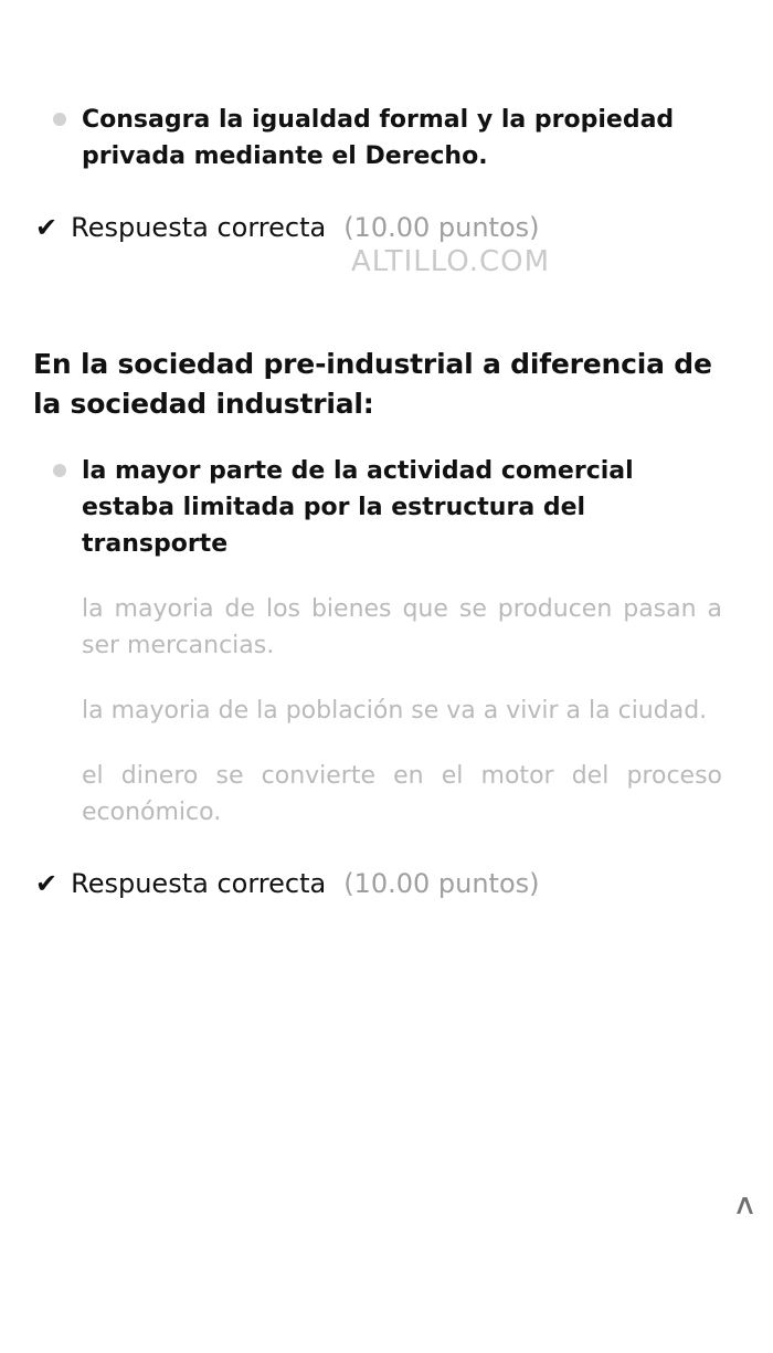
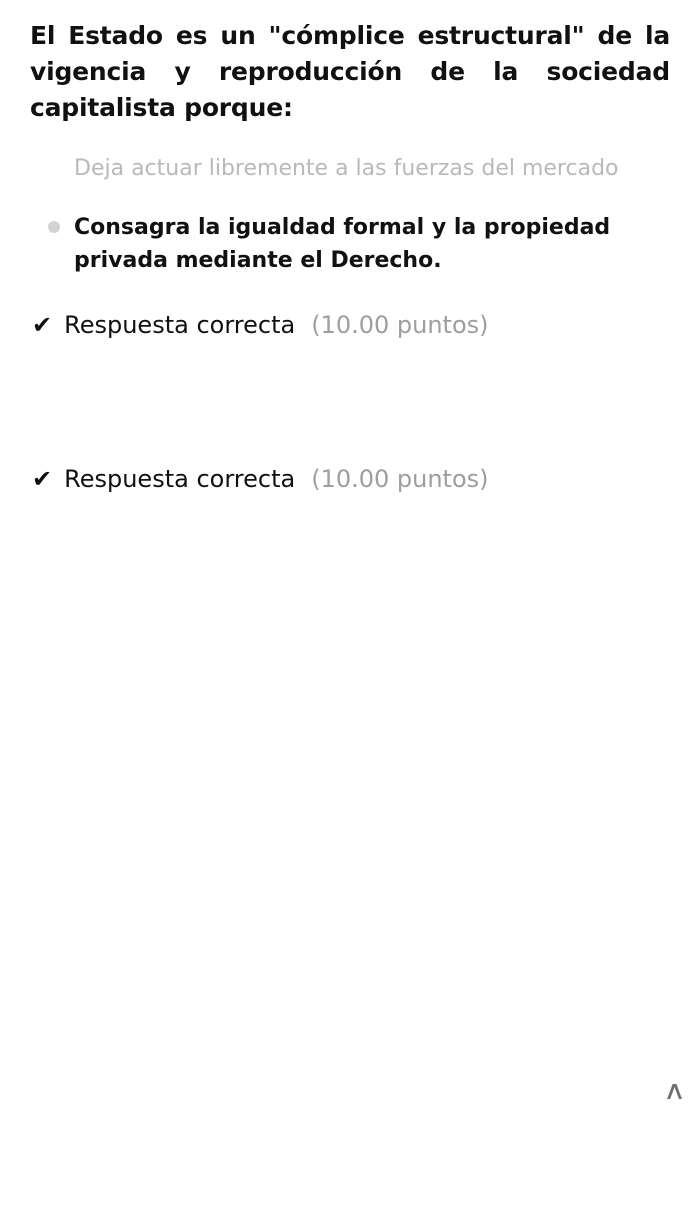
+ El Estado es un "cómplice estructural" de la vigencia y reproducción de la sociedad capitalista porque:
+ Deja actuar libremente a las fuerzas del mercado
  Consagra la igualdad formal y la propiedad privada mediante el Derecho.
  ✔
  Respuesta correcta
  (10.00 puntos)
- ALTILLO.COM
- En la sociedad pre-industrial a diferencia de la sociedad industrial:
- la mayor parte de la actividad comercial estaba limitada por la estructura del transporte
- la mayoria de los bienes que se producen pasan a ser mercancias.
- la mayoria de la población se va a vivir a la ciudad.
- el dinero se convierte en el motor del proceso económico.
  ✔
  Respuesta correcta
  (10.00 puntos)
  ∧
